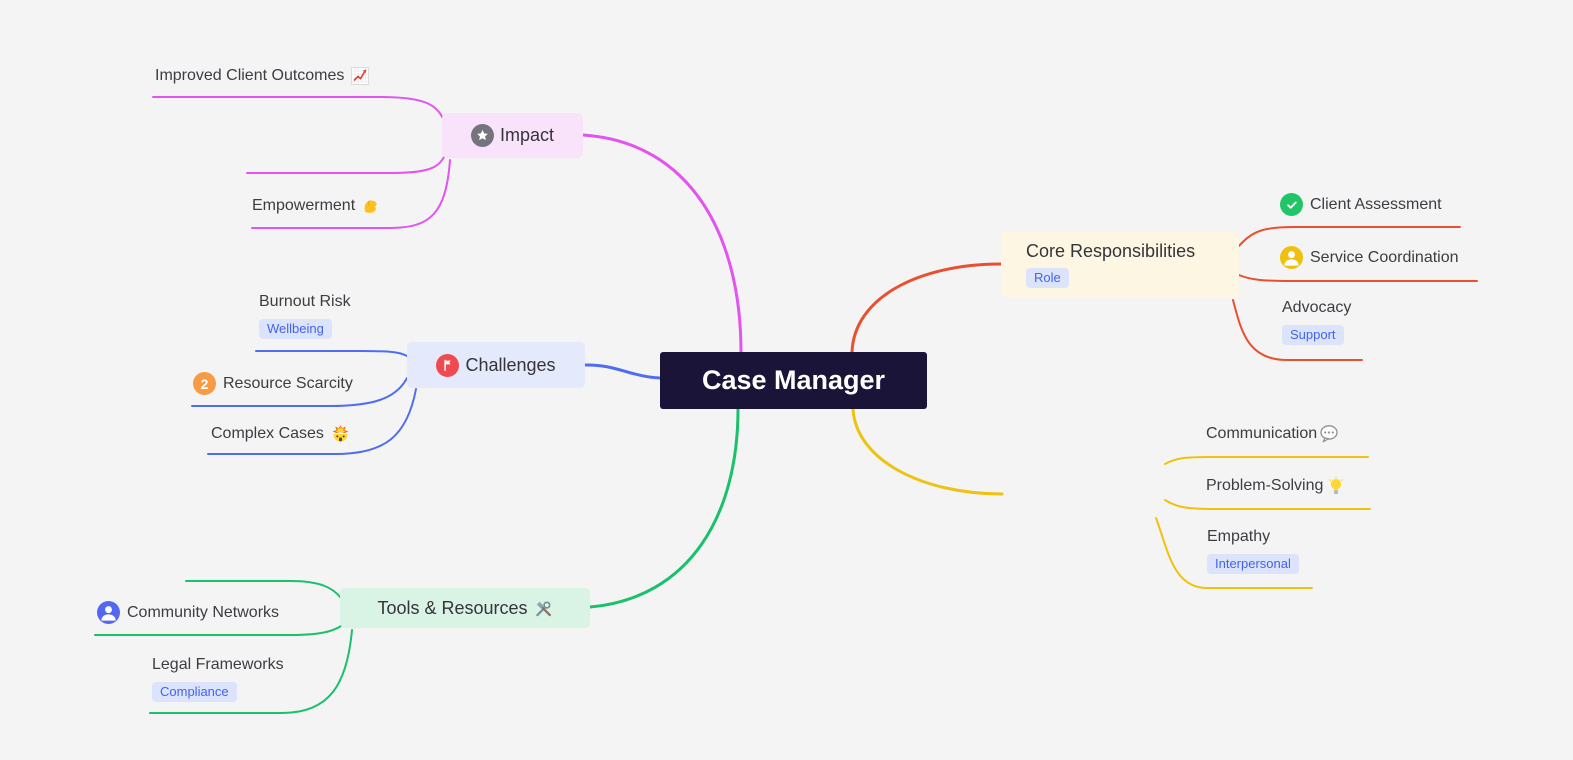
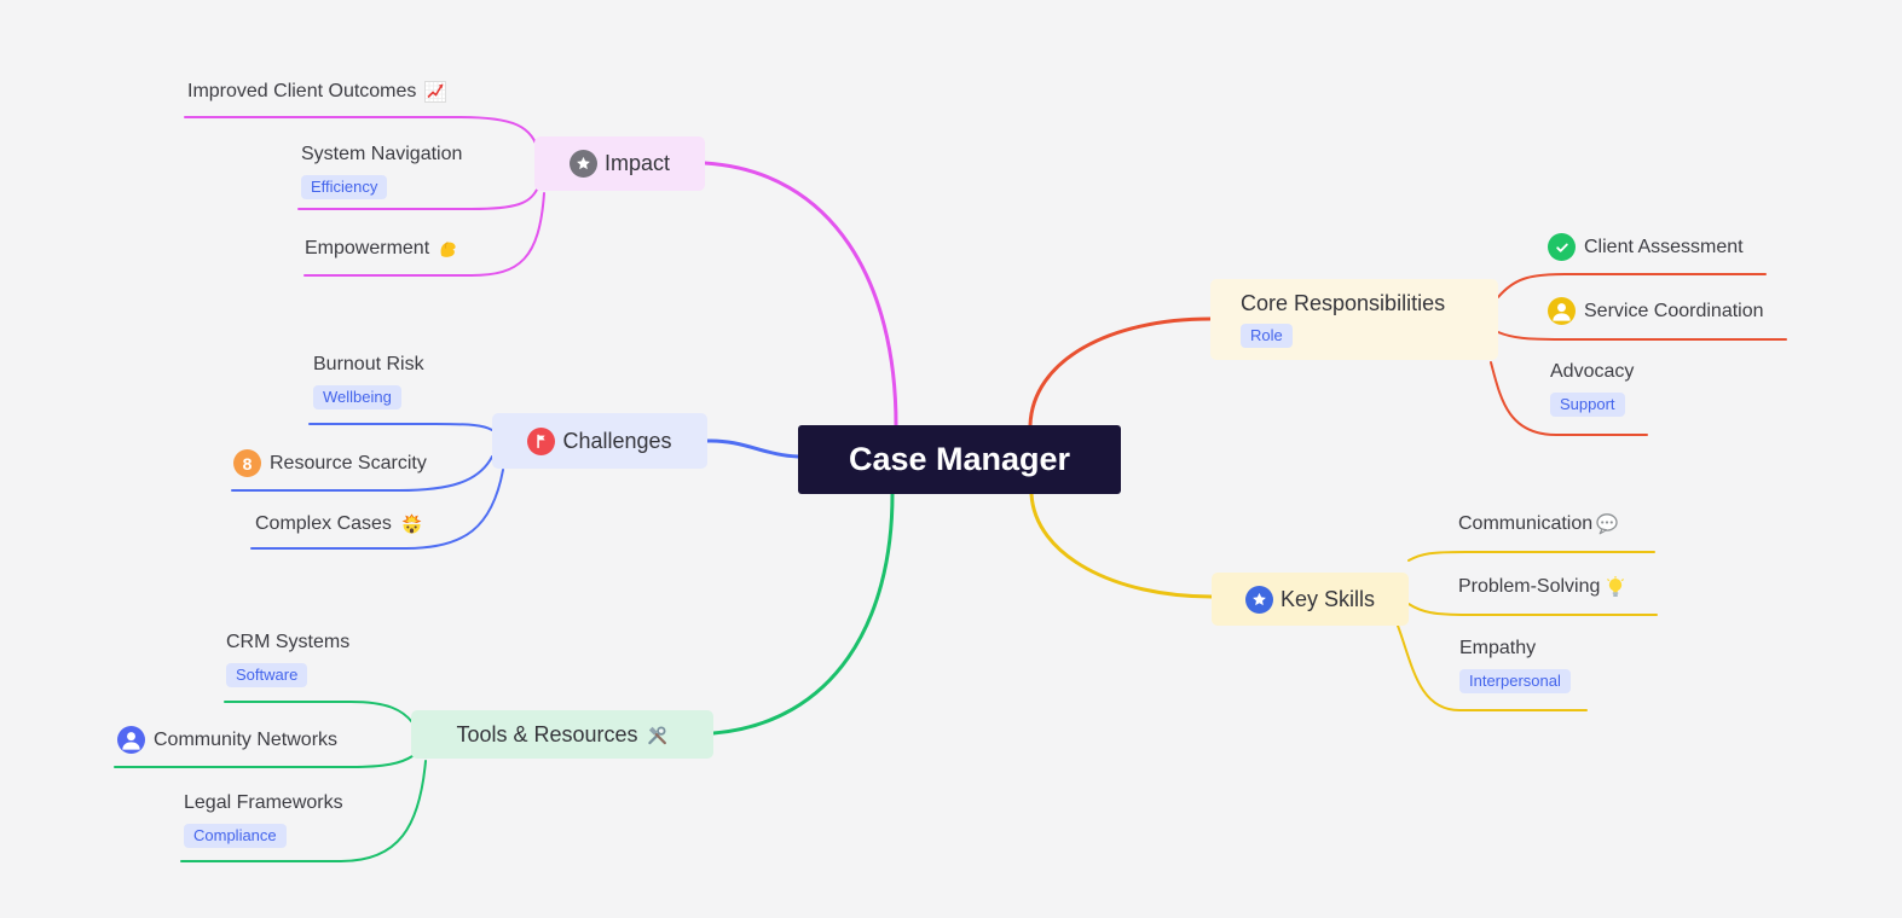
  Case Manager
  Impact
  Improved Client Outcomes
+ System Navigation
+ Efficiency
  Empowerment
  Challenges
  Burnout Risk
  Wellbeing
- 2
+ 8
  Resource Scarcity
  Complex Cases
  Tools & Resources
+ CRM Systems
+ Software
  Community Networks
  Legal Frameworks
  Compliance
  Core Responsibilities
  Role
  Client Assessment
  Service Coordination
  Advocacy
  Support
+ Key Skills
  Communication
  Problem-Solving
  Empathy
  Interpersonal
